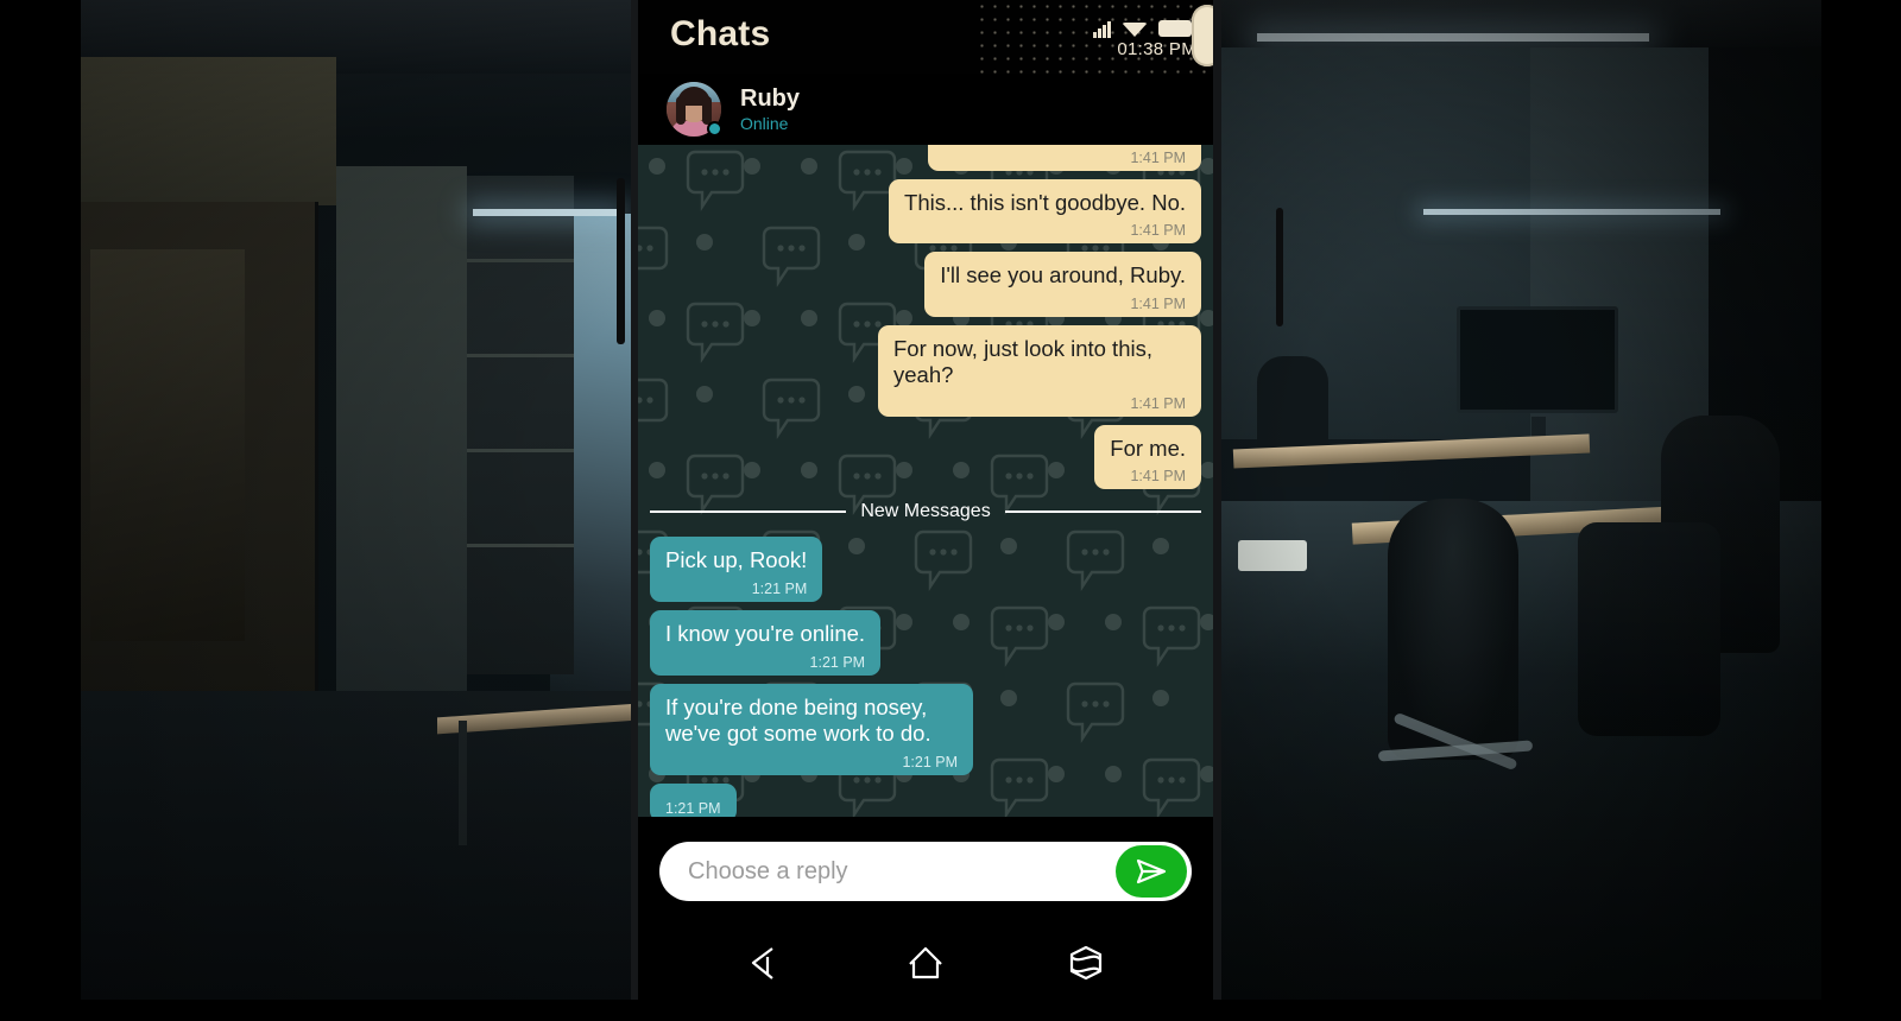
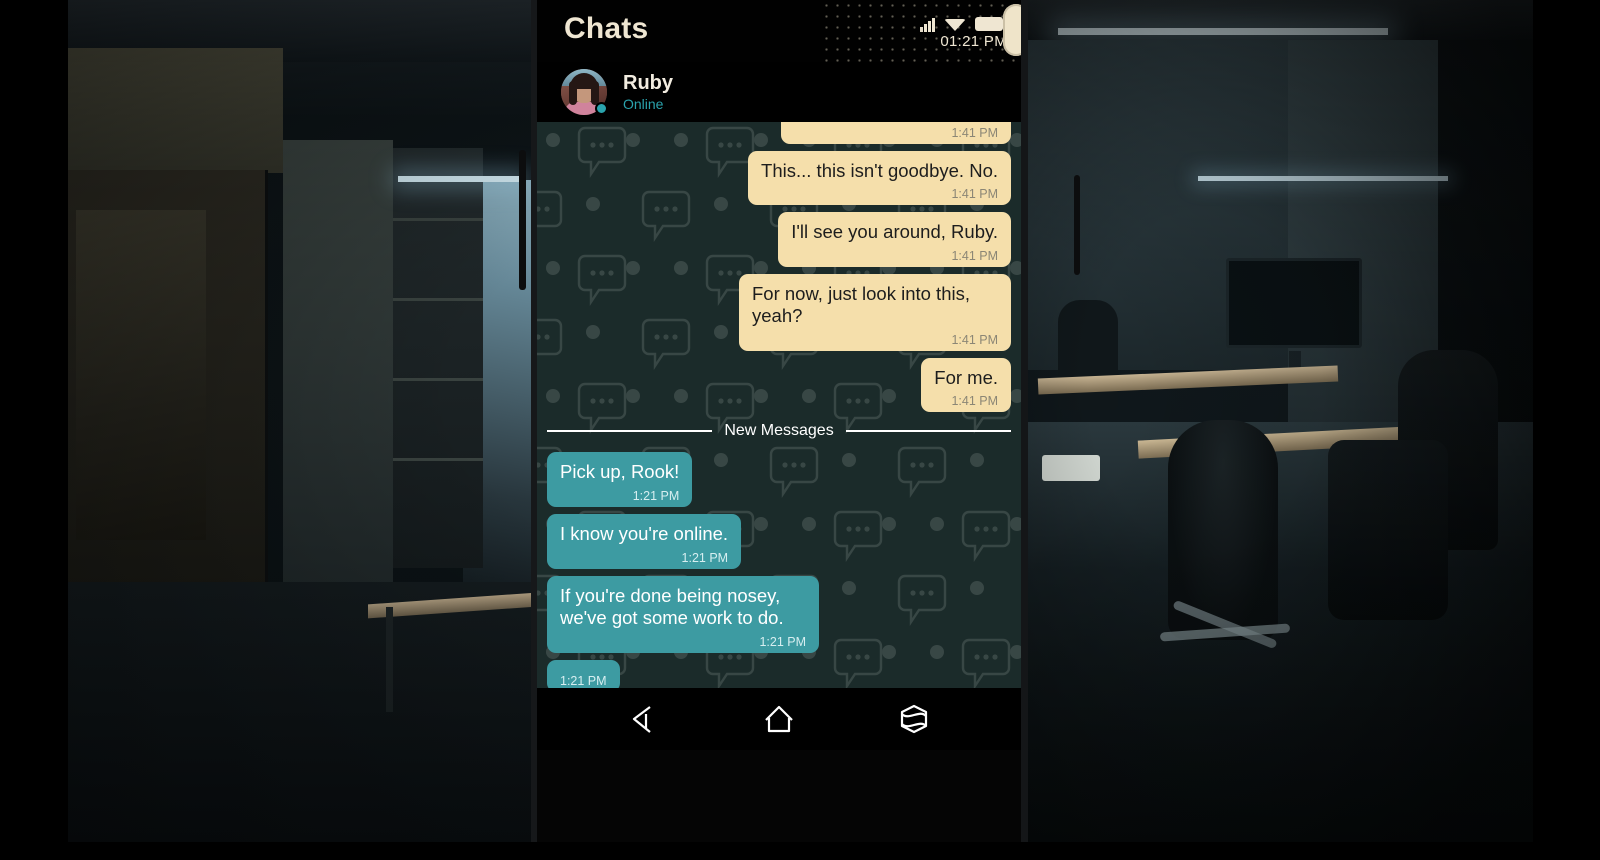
  Chats
- 01:38 PM
+ 01:21 PM
  Ruby
  Online
  1:41 PM
  This... this isn't goodbye. No.
  1:41 PM
  I'll see you around, Ruby.
  1:41 PM
  For now, just look into this, yeah?
  1:41 PM
  For me.
  1:41 PM
  New Messages
  Pick up, Rook!
  1:21 PM
  I know you're online.
  1:21 PM
  If you're done being nosey, we've got some work to do.
  1:21 PM
  1:21 PM
- Choose a reply
